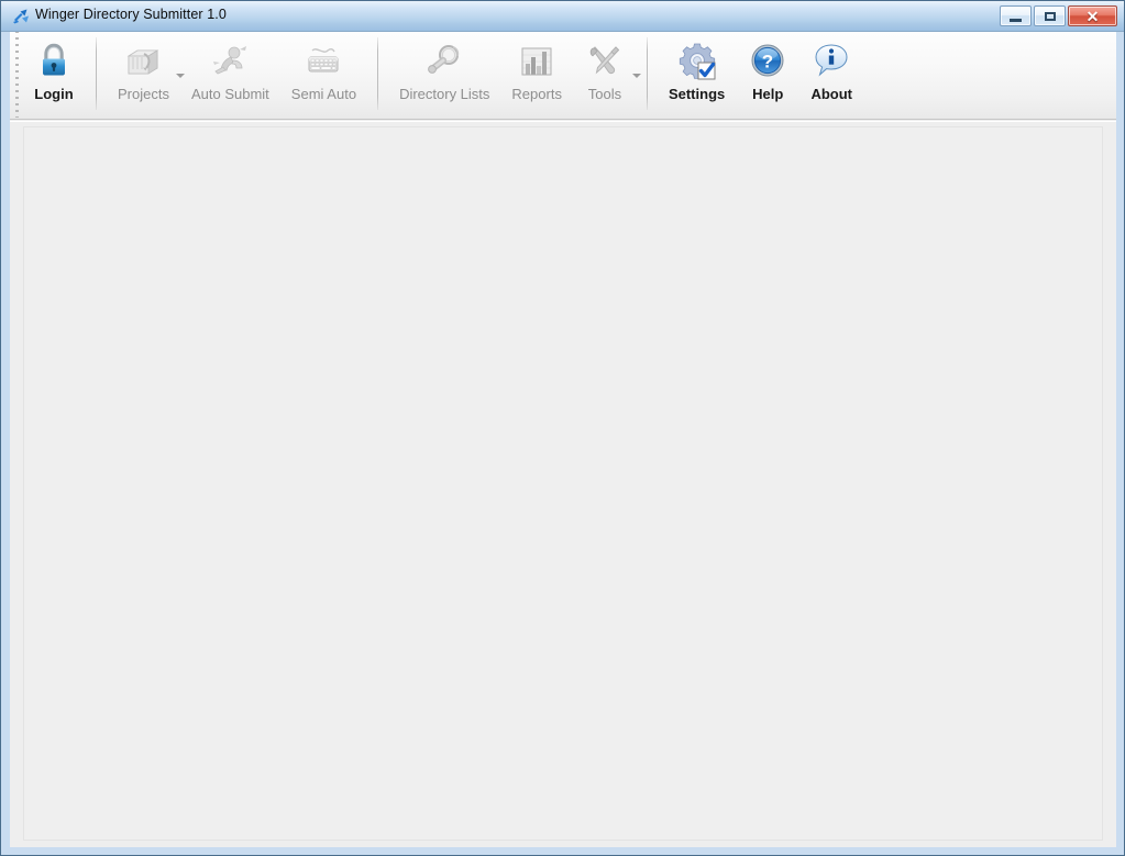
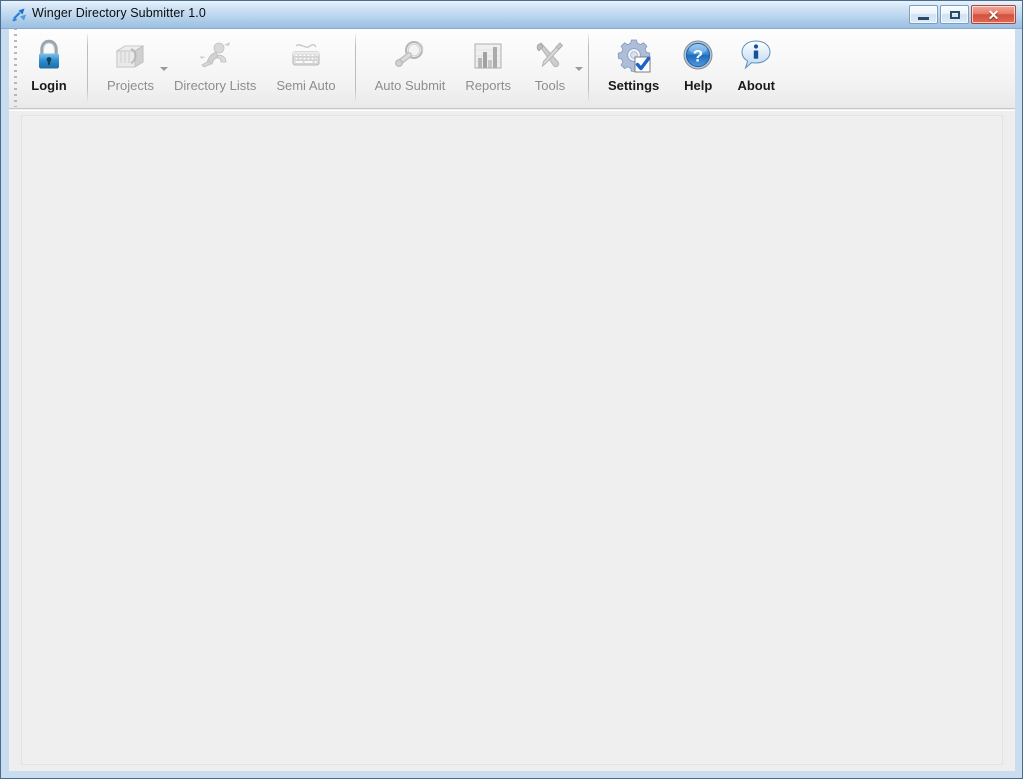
  Winger Directory Submitter 1.0
  ✕
  Login
  Projects
- Auto Submit
+ Directory Lists
  Semi Auto
- Directory Lists
+ Auto Submit
  Reports
  Tools
  Settings
  ?
  Help
  About
